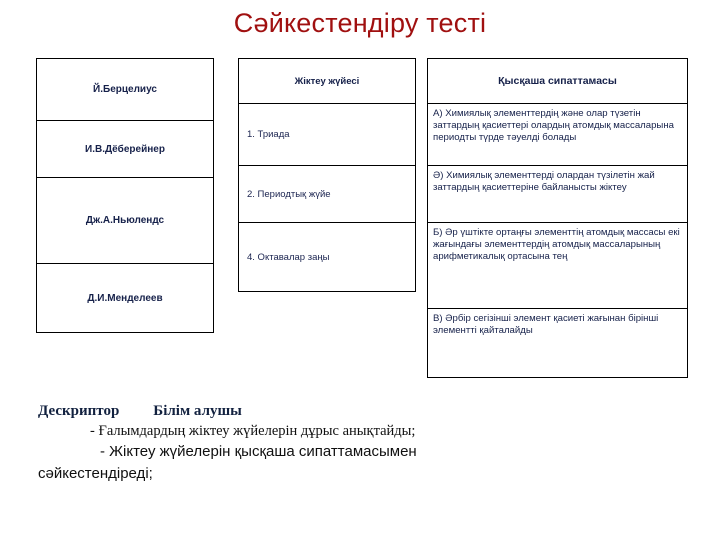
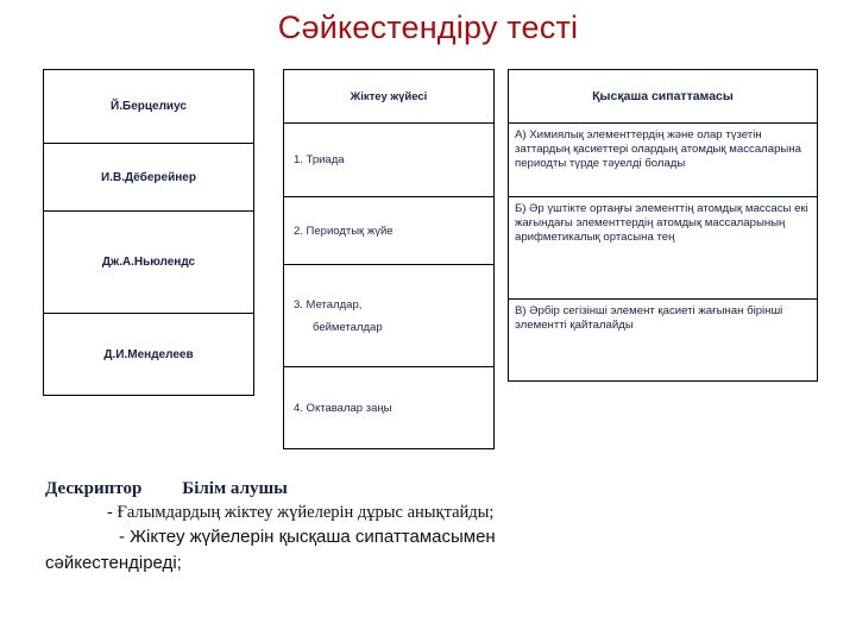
  Сәйкестендіру тесті
  Й.Берцелиус
  И.В.Дёберейнер
  Дж.А.Ньюлендс
  Д.И.Менделеев
  Жіктеу жүйесі
  1. Триада
  2. Периодтық жүйе
+ 3. Металдар,
+ бейметалдар
  4. Октавалар заңы
  Қысқаша сипаттамасы
  А) Химиялық элементтердің және олар түзетін заттардың қасиеттері олардың атомдық массаларына периодты түрде тәуелді болады
- Ә) Химиялық элементтерді олардан түзілетін жай заттардың қасиеттеріне байланысты жіктеу
  Б) Әр үштікте ортаңғы элементтің атомдық массасы екі жағындағы элементтердің атомдық массаларының арифметикалық ортасына тең
  В) Әрбір сегізінші элемент қасиеті жағынан бірінші элементті қайталайды
  Дескриптор Білім алушы
  - Ғалымдардың жіктеу жүйелерін дұрыс анықтайды;
  - Жіктеу жүйелерін қысқаша сипаттамасымен
  сәйкестендіреді;
